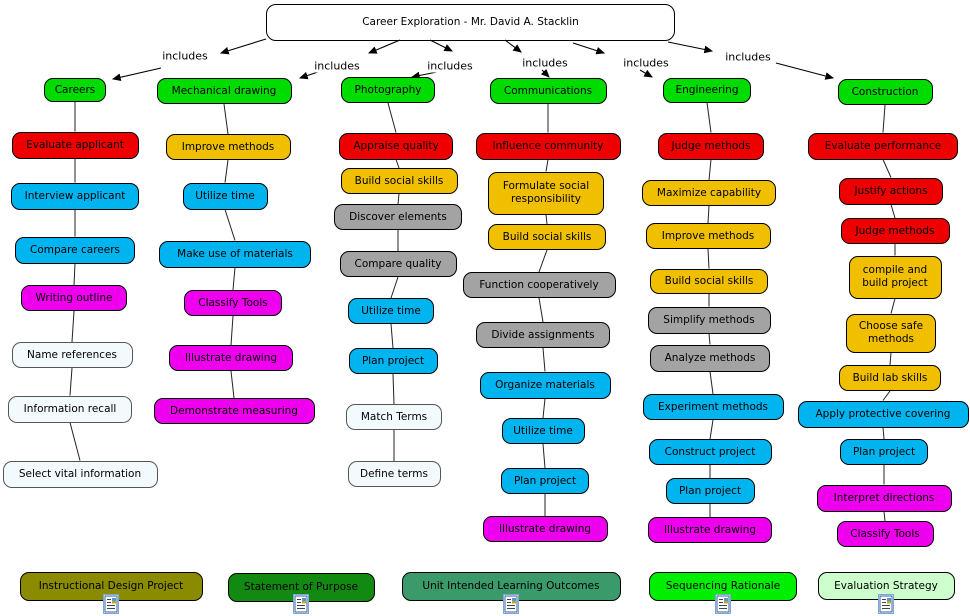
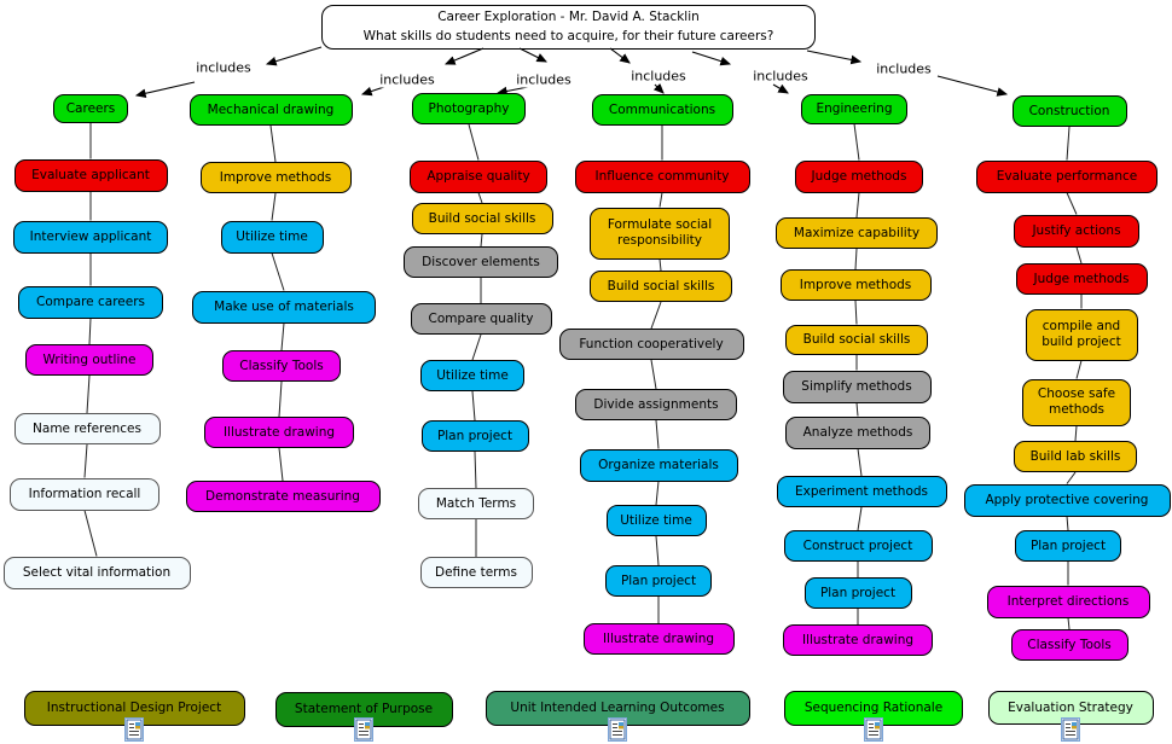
  Career Exploration - Mr. David A. Stacklin
+ What skills do students need to acquire, for their future careers?
  Careers
  Evaluate applicant
  Interview applicant
  Compare careers
  Writing outline
  Name references
  Information recall
  Select vital information
  Mechanical drawing
  Improve methods
  Utilize time
  Make use of materials
  Classify Tools
  Illustrate drawing
  Demonstrate measuring
  Photography
  Appraise quality
  Build social skills
  Discover elements
  Compare quality
  Utilize time
  Plan project
  Match Terms
  Define terms
  Communications
  Influence community
  Formulate social responsibility
  Build social skills
  Function cooperatively
  Divide assignments
  Organize materials
  Utilize time
  Plan project
  Illustrate drawing
  Engineering
  Judge methods
  Maximize capability
  Improve methods
  Build social skills
  Simplify methods
  Analyze methods
  Experiment methods
  Construct project
  Plan project
  Illustrate drawing
  Construction
  Evaluate performance
  Justify actions
  Judge methods
  compile and build project
  Choose safe methods
  Build lab skills
  Apply protective covering
  Plan project
  Interpret directions
  Classify Tools
  includes
  includes
  includes
  includes
  includes
  includes
  Instructional Design Project
  Statement of Purpose
  Unit Intended Learning Outcomes
  Sequencing Rationale
  Evaluation Strategy
